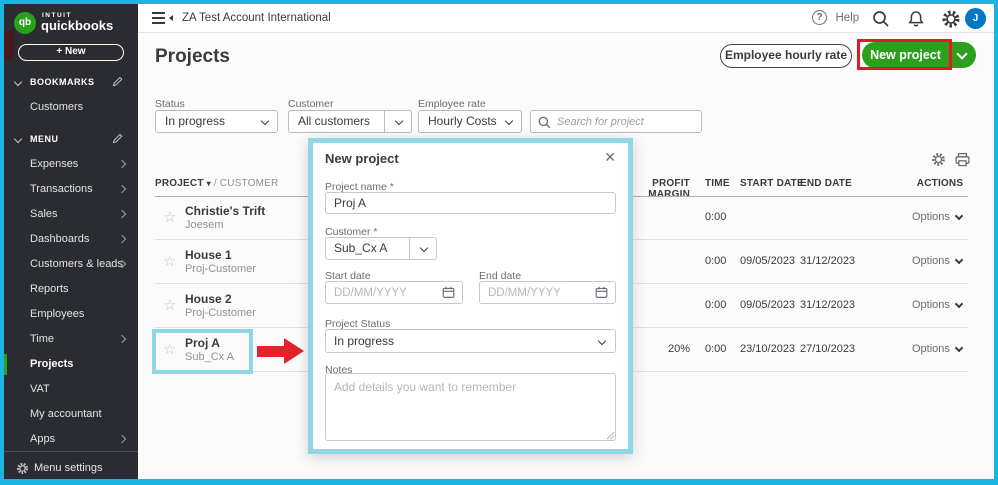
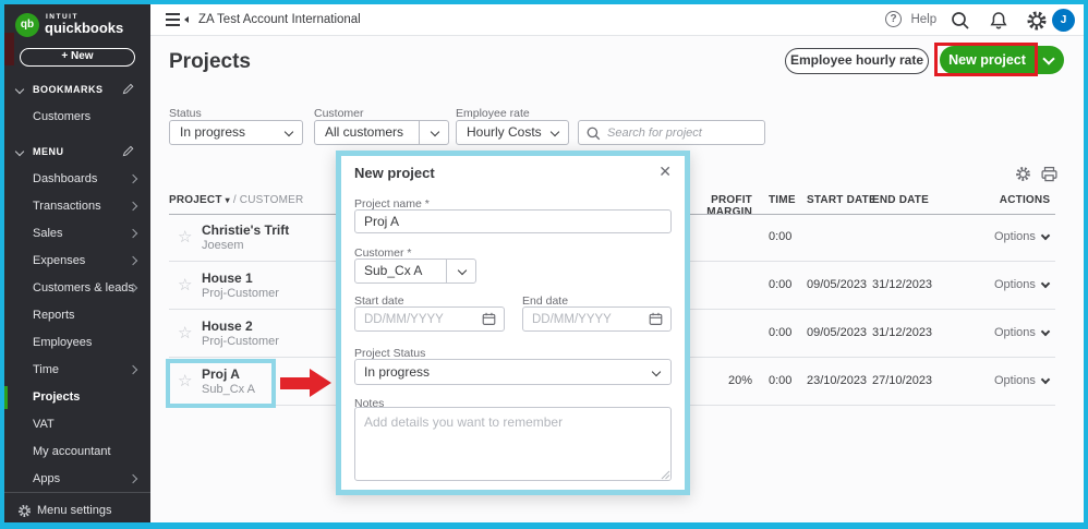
  qb
  quickbooks
  + New
  BOOKMARKS
  Customers
  MENU
- Expenses
+ Dashboards
  Transactions
  Sales
- Dashboards
+ Expenses
  Customers & leads
  Reports
  Employees
  Time
  Projects
  VAT
  My accountant
  Apps
  Menu settings
  ZA Test Account International
  ? Help
  J
  Projects
  Employee hourly rate
  New project
  Status
  In progress
  Customer
  All customers
  Employee rate
  Hourly Costs
  Search for project
  PROJECT ▾ / CUSTOMER
  PROFIT MARGIN
  TIME
  START DATE
  END DATE
  ACTIONS
  ☆
  Christie's Trift
  Joesem
  0:00
  Options
  ☆
  House 1
  Proj-Customer
  0:00
  09/05/2023
  31/12/2023
  Options
  ☆
  House 2
  Proj-Customer
  0:00
  09/05/2023
  31/12/2023
  Options
  ☆
  Proj A
  Sub_Cx A
  20%
  0:00
  23/10/2023
  27/10/2023
  Options
  New project
  ✕
  Project name *
  Proj A
  Customer *
  Sub_Cx A
  Start date
  End date
  DD/MM/YYYY
  DD/MM/YYYY
  Project Status
  In progress
  Notes
  Add details you want to remember
